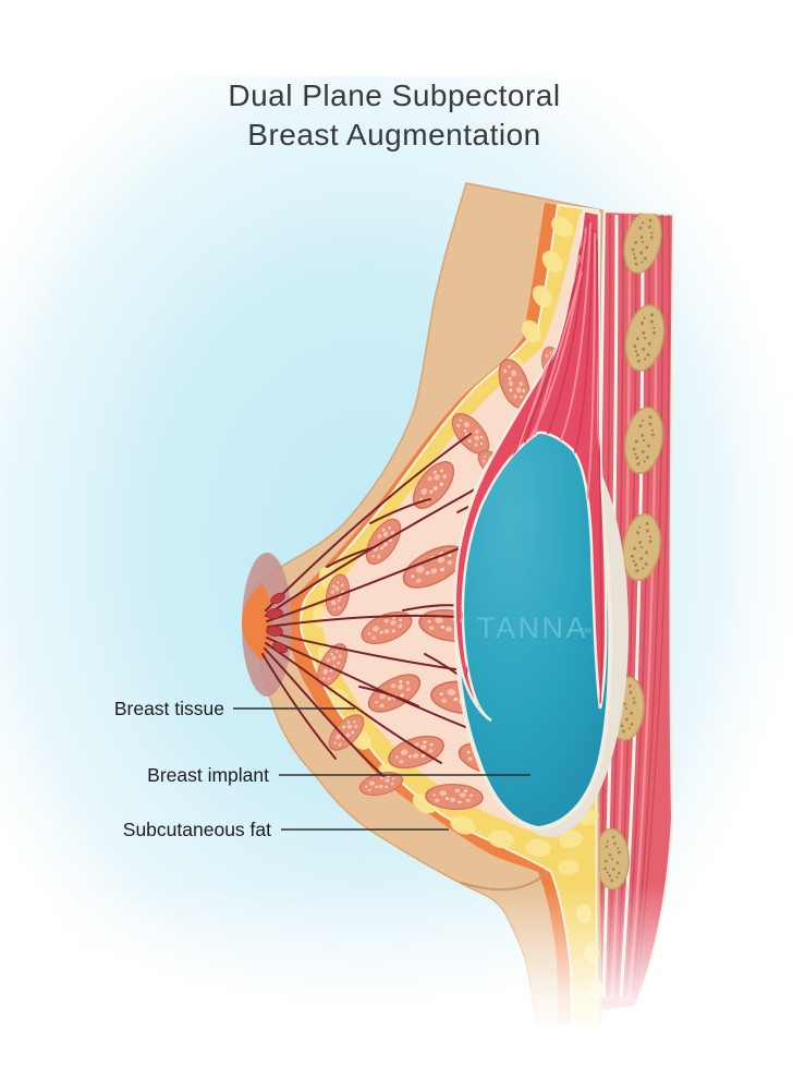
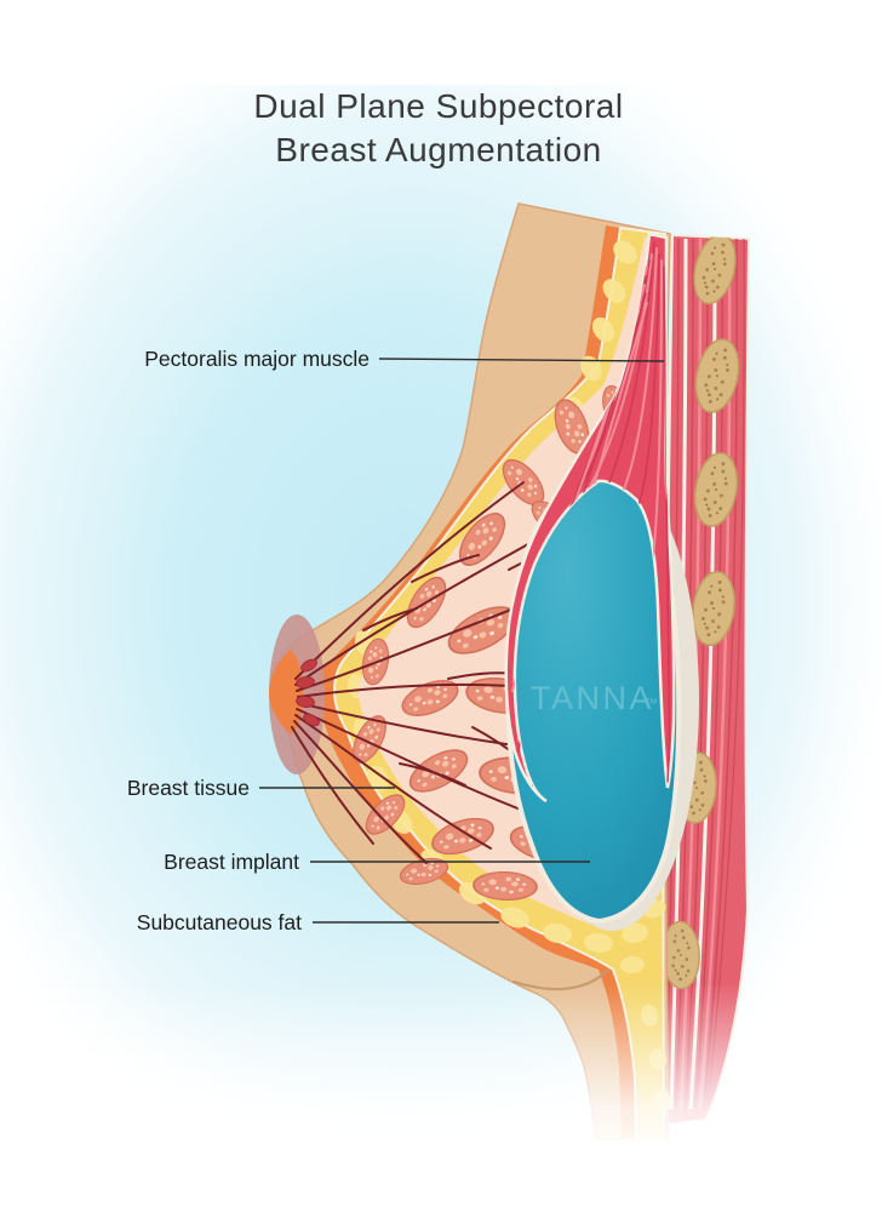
  TANNA
  ™
  Dual Plane Subpectoral
  Breast Augmentation
+ Pectoralis major muscle
  Breast tissue
  Breast implant
  Subcutaneous fat
